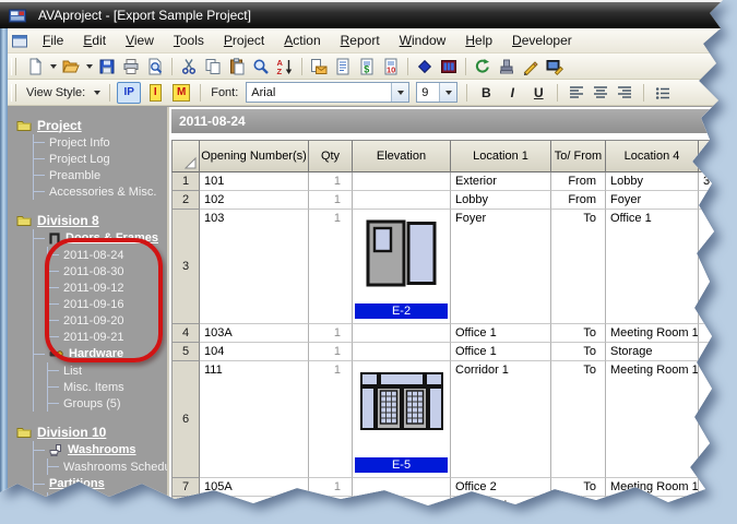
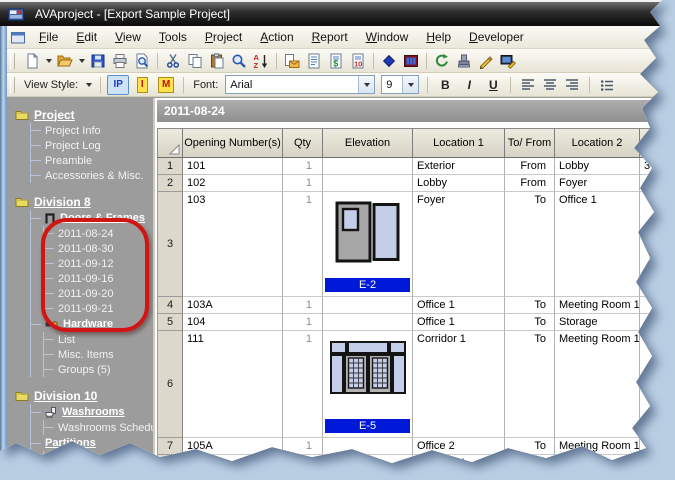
  AVAproject - [Export Sample Project]
  File
  Edit
  View
  Tools
  Project
  Action
  Report
  Window
  Help
  Developer
  A
  Z
  $
  10
  View Style:
  IP
  I
  M
  Font:
  Arial
  9
  B
  I
  U
  Project
  Project Info
  Project Log
  Preamble
  Accessories & Misc.
  Division 8
  Doors & Frames
  2011-08-24
  2011-08-30
  2011-09-12
  2011-09-16
  2011-09-20
  2011-09-21
  Hardware
  List
  Misc. Items
  Groups (5)
  Division 10
  Washrooms
  Washrooms Sched
  Partons
  2011-08-24
  Opening Number(s)
  Qty
  Elevation
  Location 1
  To/ From
- Location 4
+ Location 2
  1
  101
  1
  Exterior
  From
  Lobby
  3
  2
  102
  1
  Lobby
  From
  Foyer
  3
  103
  1
  E-2
  Foyer
  To
  Office 1
  4
  103A
  1
  Office 1
  To
  Meeting Room 1
  5
  104
  1
  Office 1
  To
  Storage
  6
  111
  1
  E-5
  Corridor 1
  To
  Meeting Room 1
  7
  105A
  1
  Office 2
  To
  Meeting Room 1
